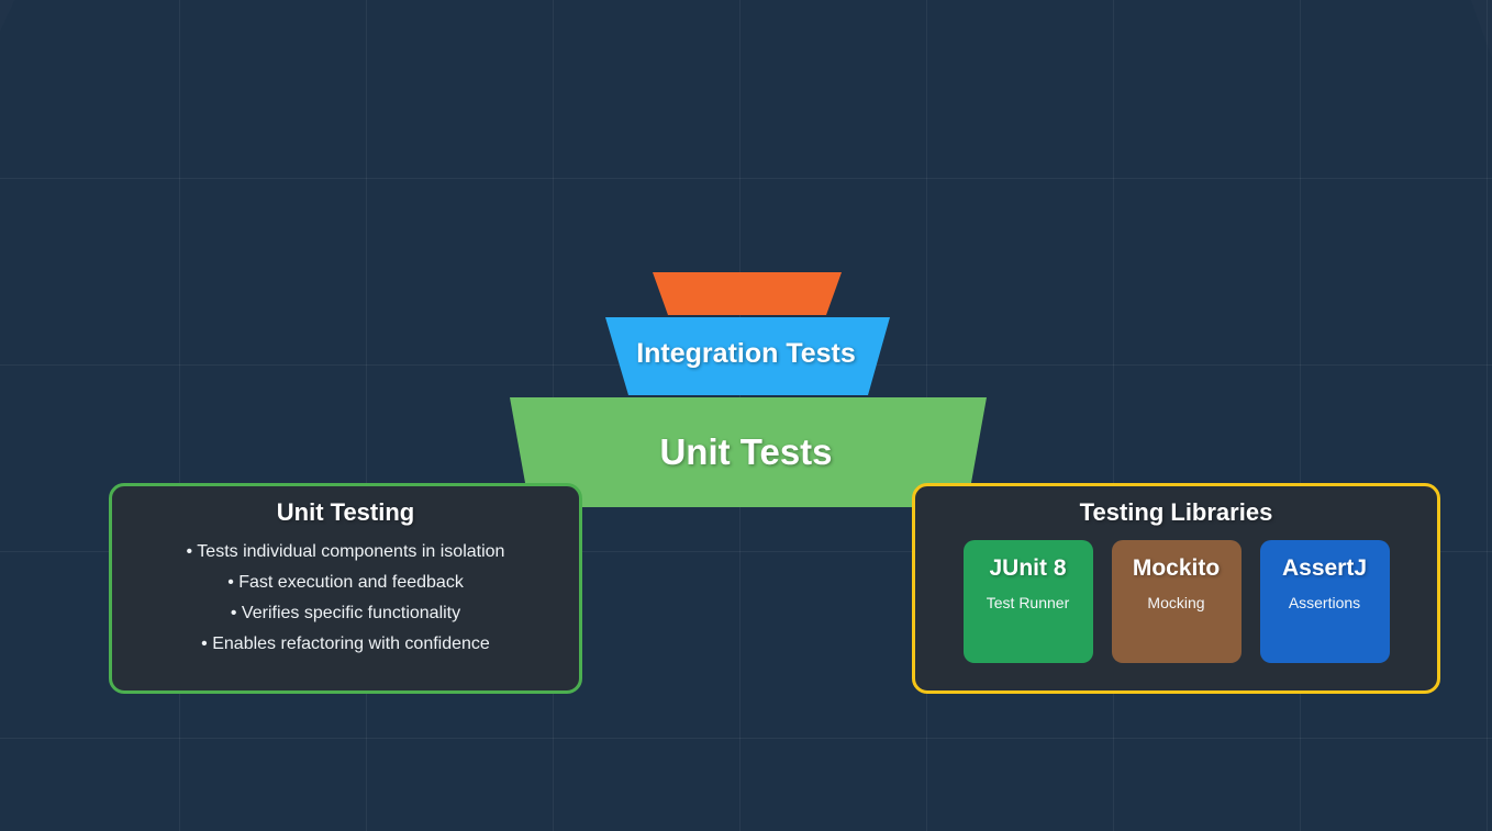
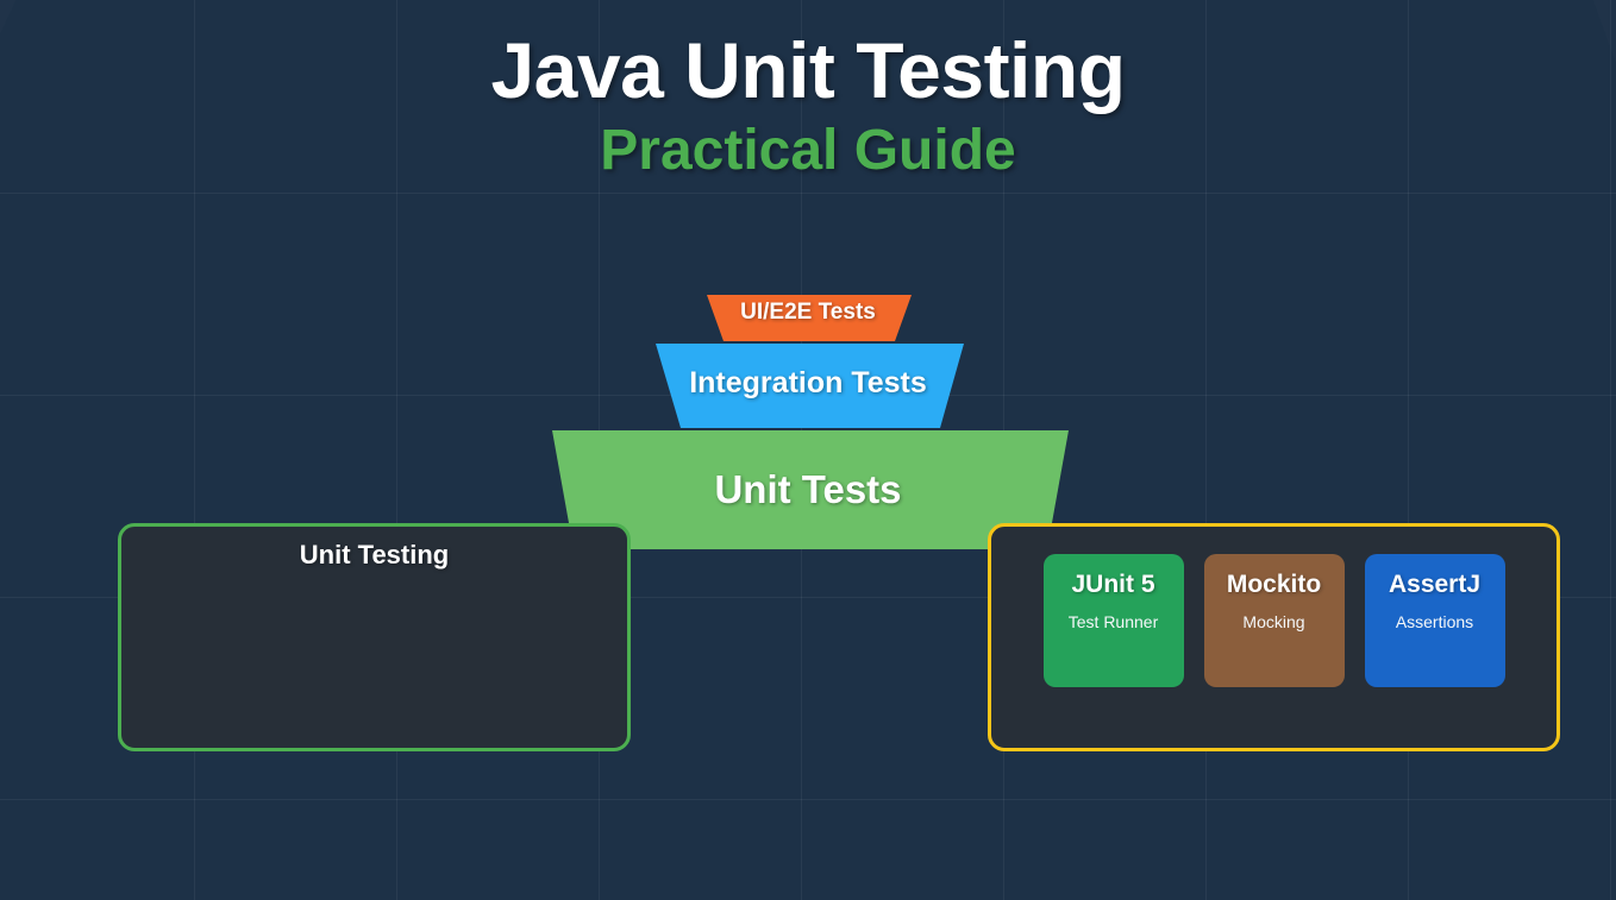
+ Java Unit Testing
+ Practical Guide
+ UI/E2E Tests
  Integration Tests
  Unit Tests
  Unit Testing
- • Tests individual components in isolation
- • Fast execution and feedback
- • Verifies specific functionality
- • Enables refactoring with confidence
- Testing Libraries
- JUnit 8
+ JUnit 5
  Test Runner
  Mockito
  Mocking
  AssertJ
  Assertions
